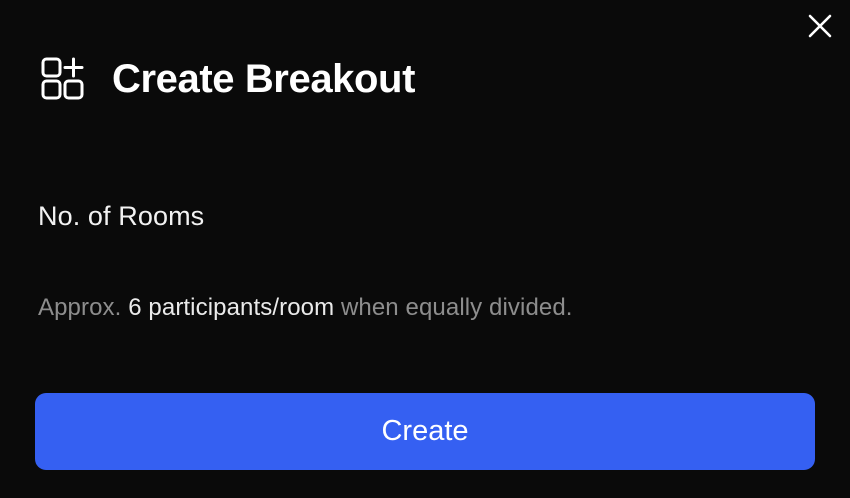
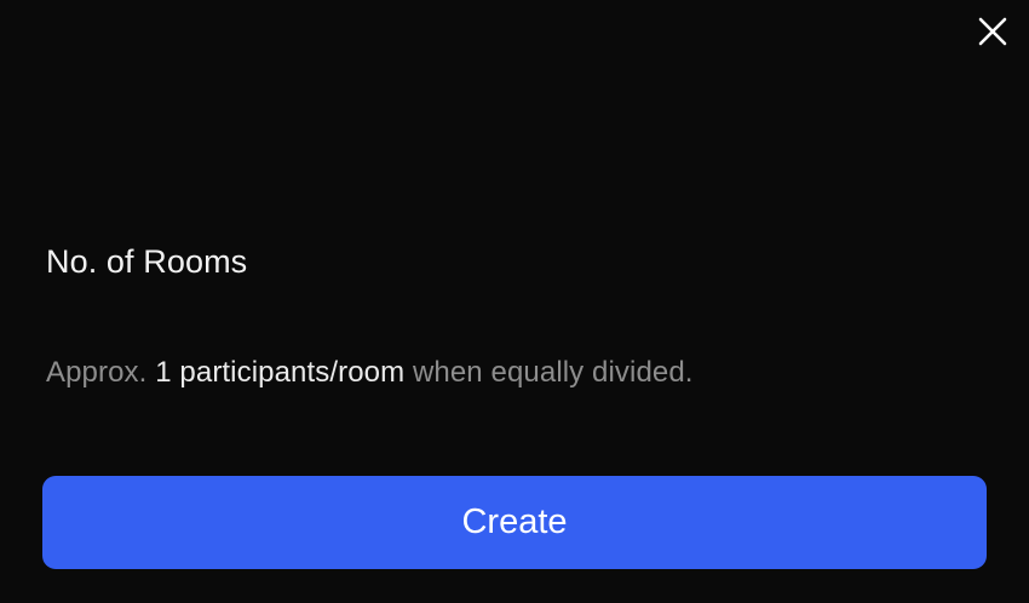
- Create Breakout
  No. of Rooms
- Approx. 6 participants/room when equally divided.
+ Approx. 1 participants/room when equally divided.
  Create
